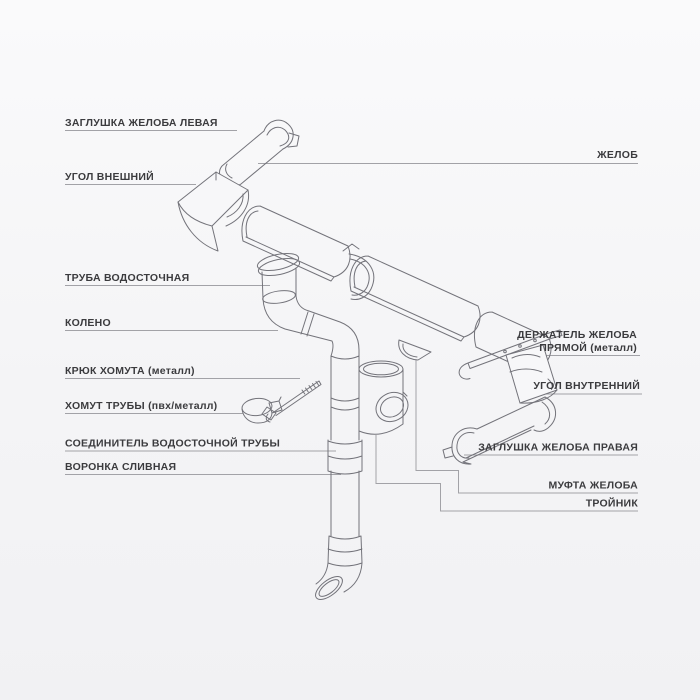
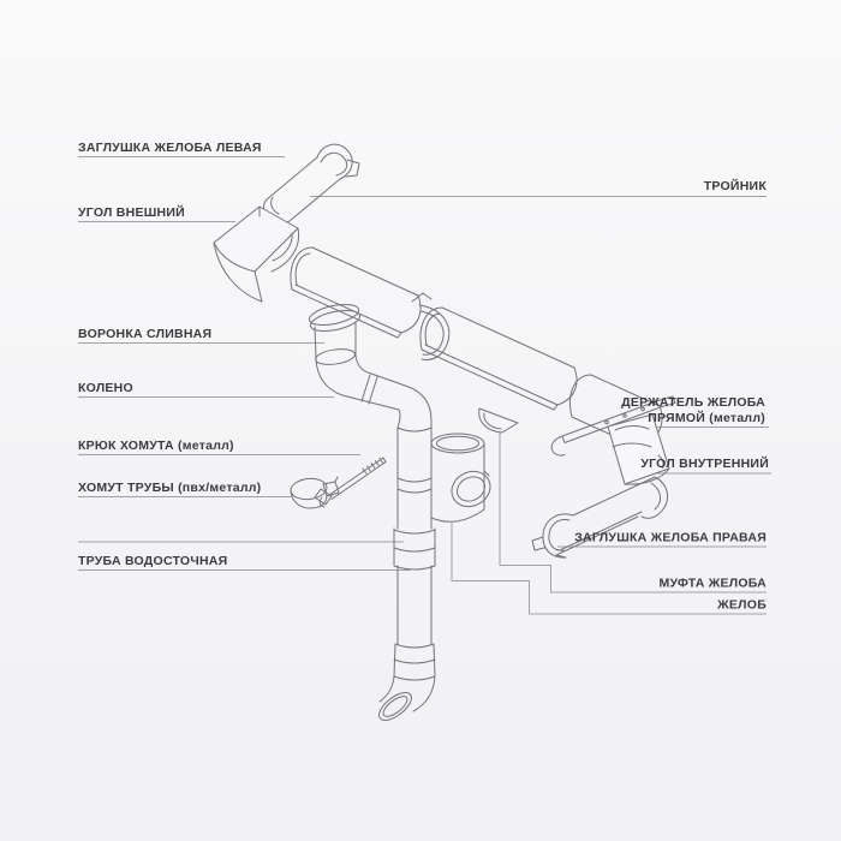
  ЗАГЛУШКА ЖЕЛОБА ЛЕВАЯ
  УГОЛ ВНЕШНИЙ
- ТРУБА ВОДОСТОЧНАЯ
+ ВОРОНКА СЛИВНАЯ
  КОЛЕНО
  КРЮК ХОМУТА (металл)
  ХОМУТ ТРУБЫ (пвх/металл)
- СОЕДИНИТЕЛЬ ВОДОСТОЧНОЙ ТРУБЫ
- ВОРОНКА СЛИВНАЯ
+ ТРУБА ВОДОСТОЧНАЯ
- ЖЕЛОБ
+ ТРОЙНИК
  ДЕРЖАТЕЛЬ ЖЕЛОБА
  ПРЯМОЙ (металл)
  УГОЛ ВНУТРЕННИЙ
  ЗАГЛУШКА ЖЕЛОБА ПРАВАЯ
  МУФТА ЖЕЛОБА
- ТРОЙНИК
+ ЖЕЛОБ
